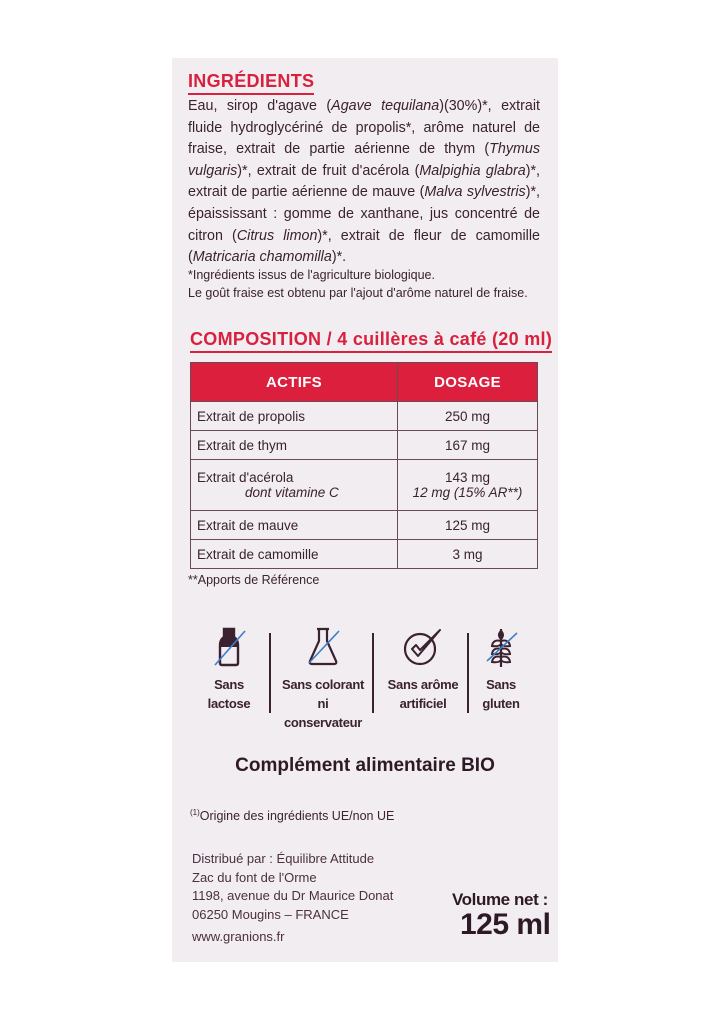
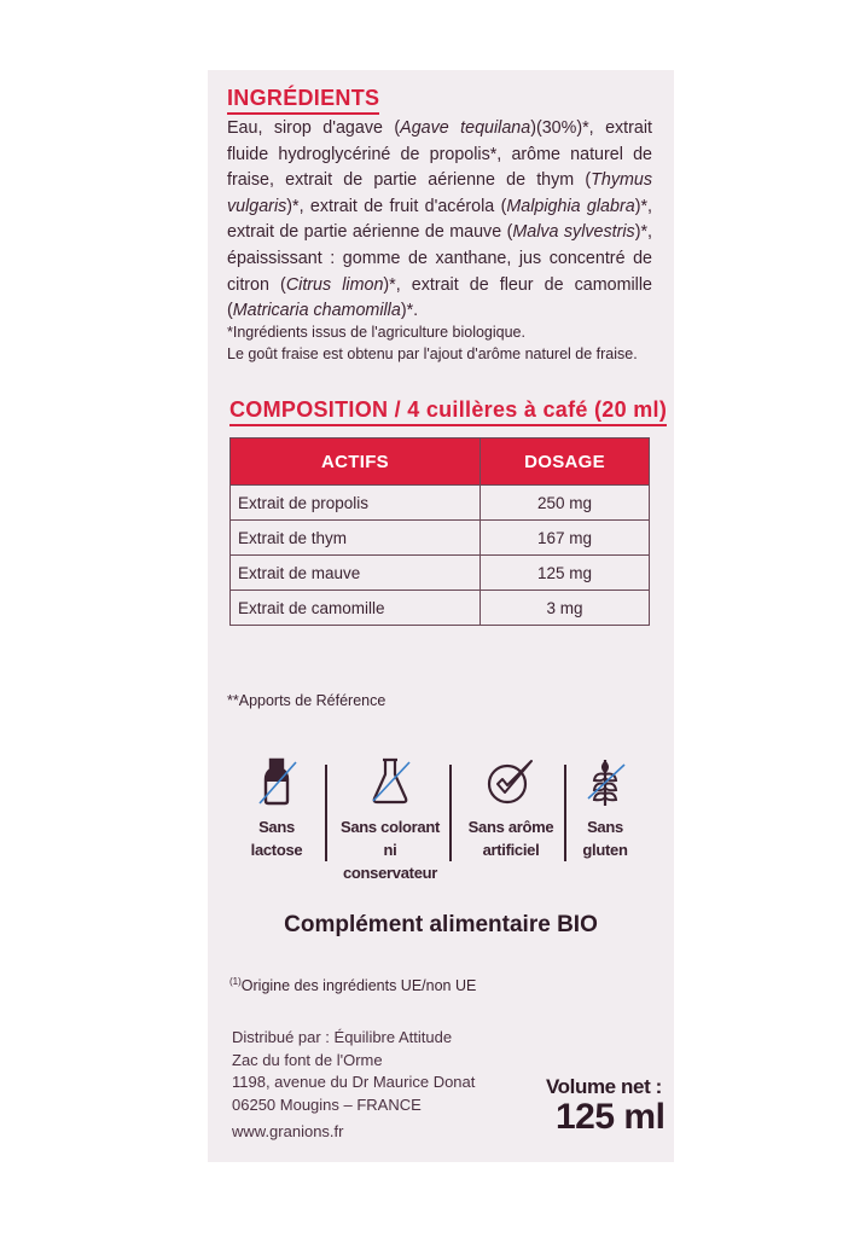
  INGRÉDIENTS
  Eau, sirop d'agave (Agave tequilana)(30%)*, extrait fluide hydroglycériné de propolis*, arôme naturel de fraise, extrait de partie aérienne de thym (Thymus vulgaris)*, extrait de fruit d'acérola (Malpighia glabra)*, extrait de partie aérienne de mauve (Malva sylvestris)*, épaississant : gomme de xanthane, jus concentré de citron (Citrus limon)*, extrait de fleur de camomille (Matricaria chamomilla)*.
  *Ingrédients issus de l'agriculture biologique.
  Le goût fraise est obtenu par l'ajout d'arôme naturel de fraise.
  COMPOSITION / 4 cuillères à café (20 ml)
  ACTIFS	DOSAGE
  Extrait de propolis	250 mg
  Extrait de thym	167 mg
- Extrait d'acérola dont vitamine C	143 mg 12 mg (15% AR**)
  Extrait de mauve	125 mg
  Extrait de camomille	3 mg
  **Apports de Référence
  Sans
  lactose
  Sans colorant
  ni conservateur
  Sans arôme
  artificiel
  Sans
  gluten
  Complément alimentaire BIO
  (1)Origine des ingrédients UE/non UE
  Distribué par : Équilibre Attitude
  Zac du font de l'Orme
  1198, avenue du Dr Maurice Donat
  06250 Mougins – FRANCE
  www.granions.fr
  Volume net :
  125 ml
